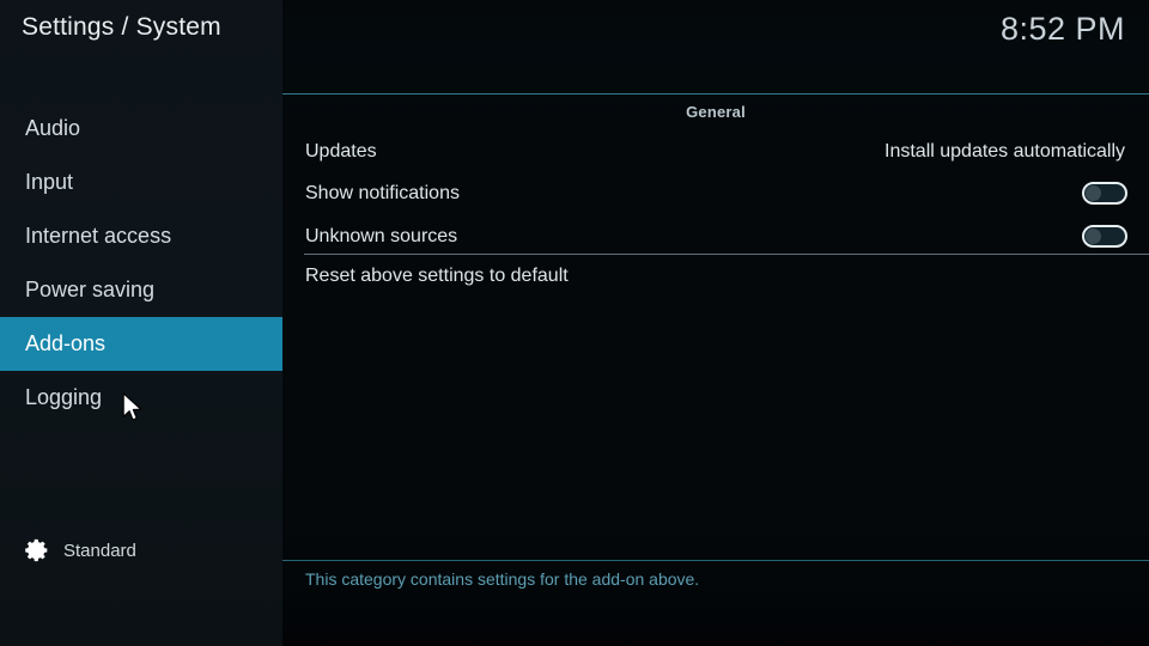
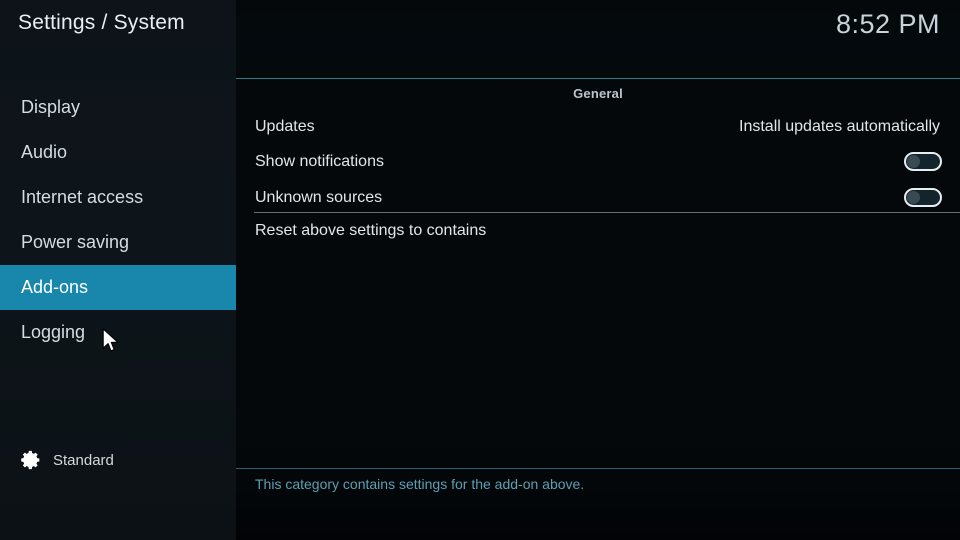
  Settings / System
+ Display
  Audio
- Input
  Internet access
  Power saving
  Add-ons
  Logging
  Standard
  8:52 PM
  General
  Updates
  Install updates automatically
  Show notifications
  Unknown sources
- Reset above settings to default
+ Reset above settings to contains
  This category contains settings for the add-on above.
